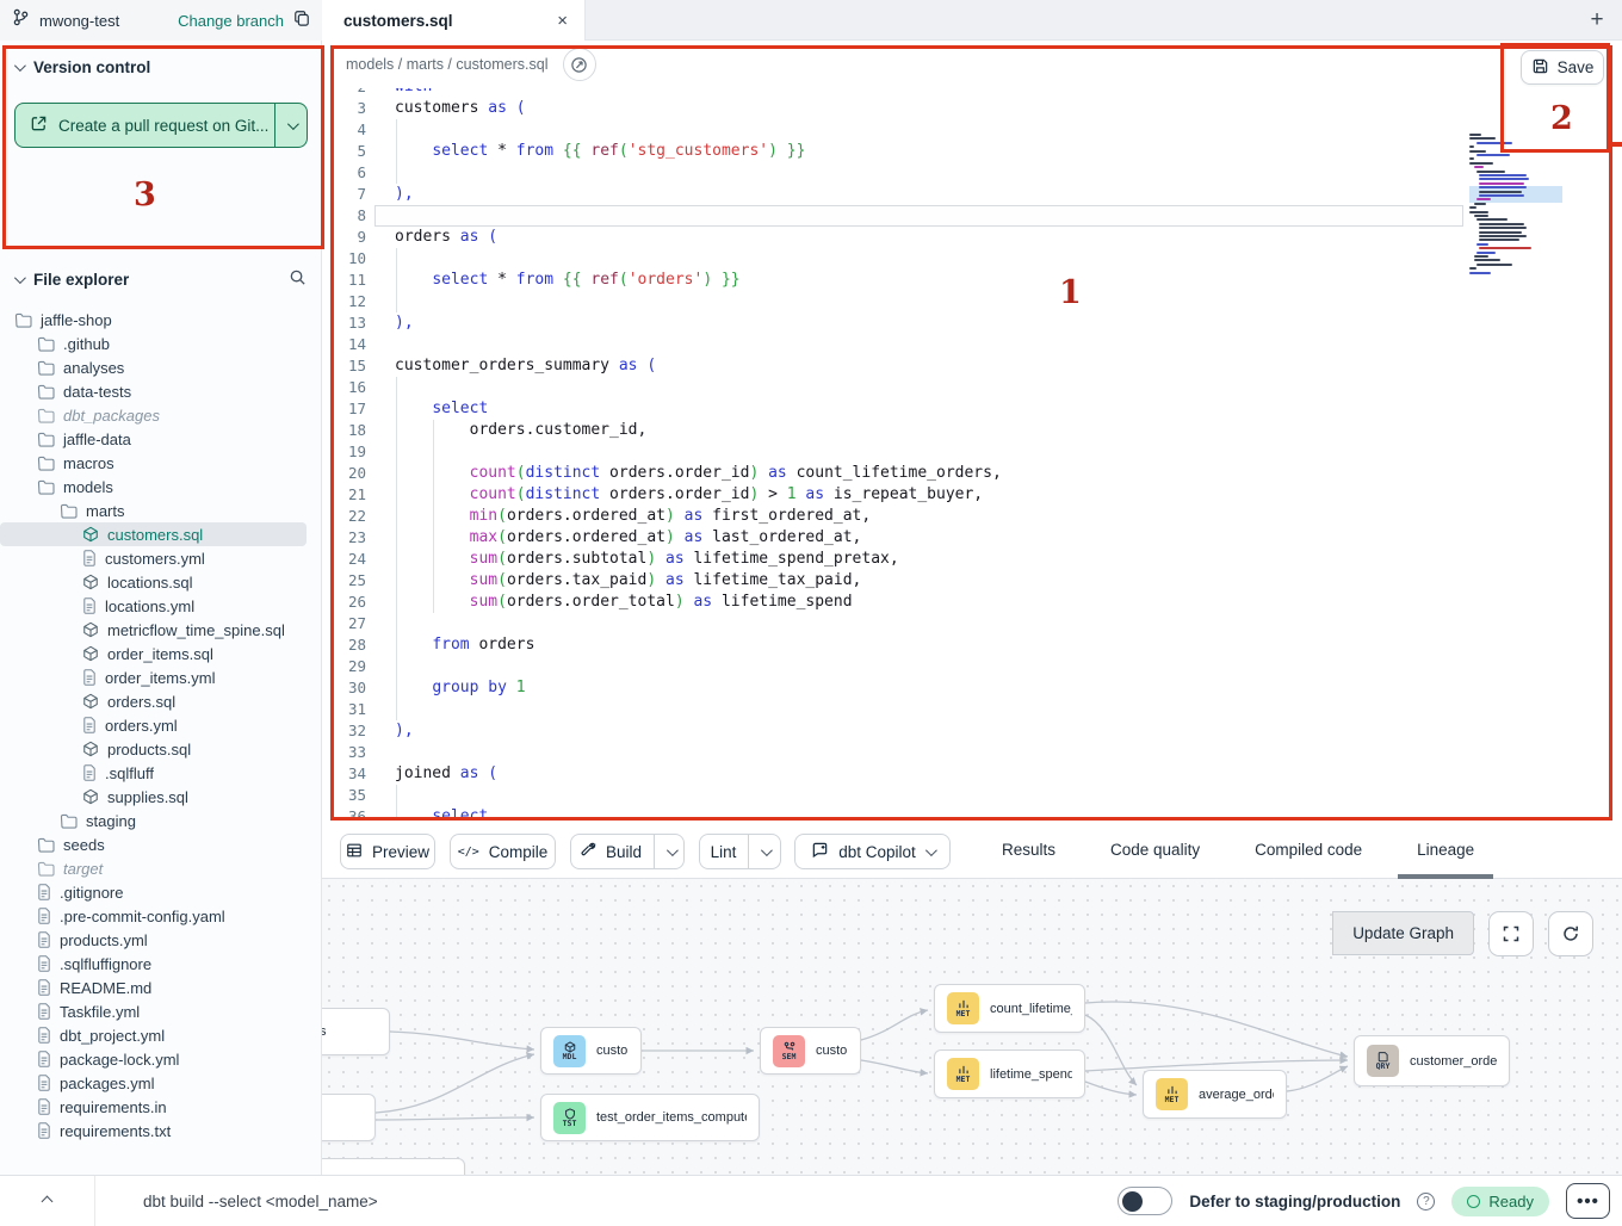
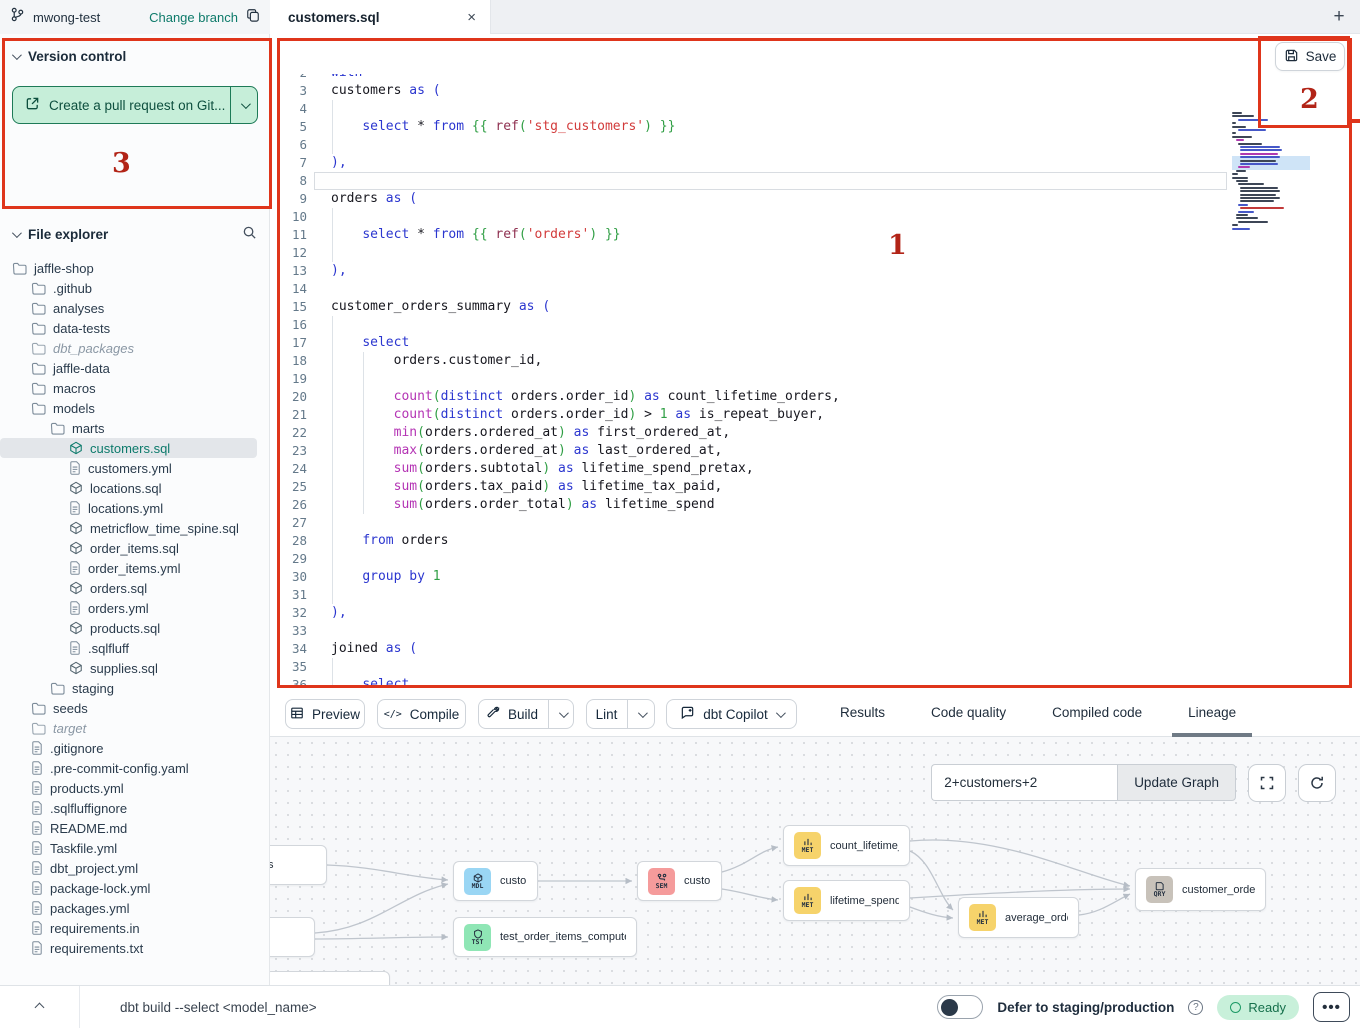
  mwong-test
  Change branch
  customers.sql
  ×
  +
  Version control
  Create a pull request on Git...
  File explorer
  jaffle-shop
  .github
  analyses
  data-tests
  dbt_packages
  jaffle-data
  macros
  models
  marts
  customers.sql
  customers.yml
  locations.sql
  locations.yml
  metricflow_time_spine.sql
  order_items.sql
  order_items.yml
  orders.sql
  orders.yml
  products.sql
  .sqlfluff
  supplies.sql
  staging
  seeds
  target
  .gitignore
  .pre-commit-config.yaml
  products.yml
  .sqlfluffignore
  README.md
  Taskfile.yml
  dbt_project.yml
  package-lock.yml
  packages.yml
  requirements.in
  requirements.txt
- models / marts / customers.sql
  Save
  3
  customers as (
  4
  5
  select * from {{ ref('stg_customers') }}
  6
  7
  ),
  8
  9
  orders as (
  10
  11
  select * from {{ ref('orders') }}
  12
  13
  ),
  14
  15
  customer_orders_summary as (
  16
  17
  select
  18
  orders.customer_id,
  19
  20
  count(distinct orders.order_id) as count_lifetime_orders,
  21
  count(distinct orders.order_id) > 1 as is_repeat_buyer,
  22
  min(orders.ordered_at) as first_ordered_at,
  23
  max(orders.ordered_at) as last_ordered_at,
  24
  sum(orders.subtotal) as lifetime_spend_pretax,
  25
  sum(orders.tax_paid) as lifetime_tax_paid,
  26
  sum(orders.order_total) as lifetime_spend
  27
  28
  from orders
  29
  30
  group by 1
  31
  32
  ),
  33
  34
  joined as (
  35
  36
  select
  Preview
  </>
  Compile
  Build
  Lint
  dbt Copilot
  Results
  Code quality
  Compiled code
  Lineage
  MDL
  TST
  SEM
  MET
  MET
  MET
  QRY
+ 2+customers+2
  Update Graph
  dbt build --select <model_name>
  Defer to staging/production
  ?
  Ready
  •••
  1
  2
  3
